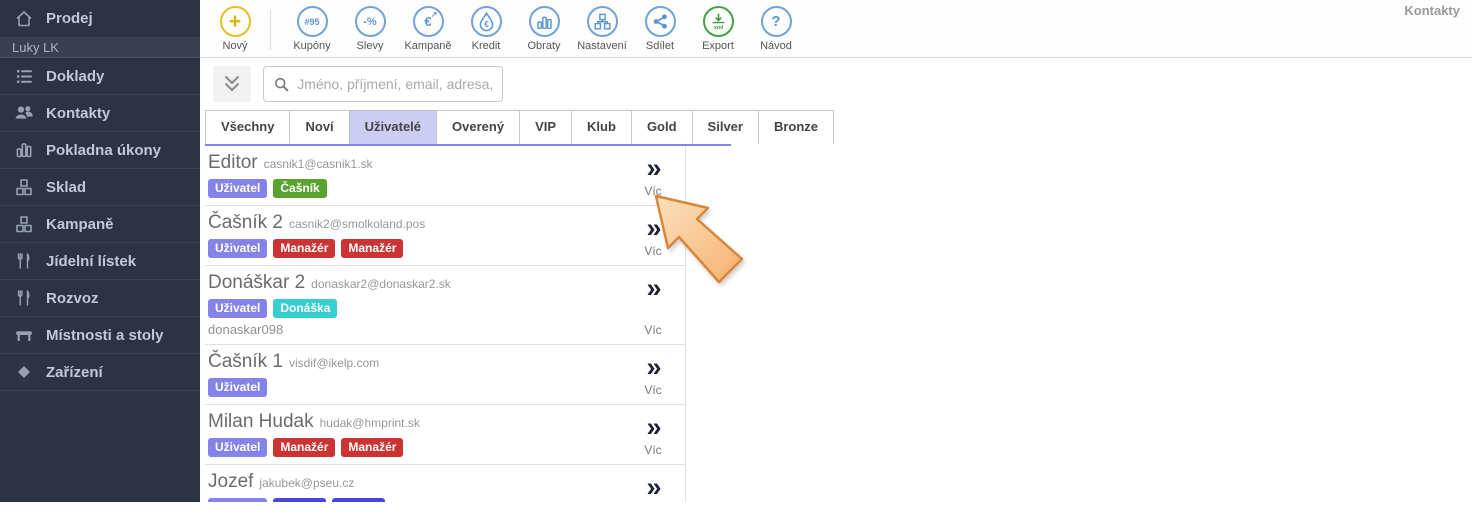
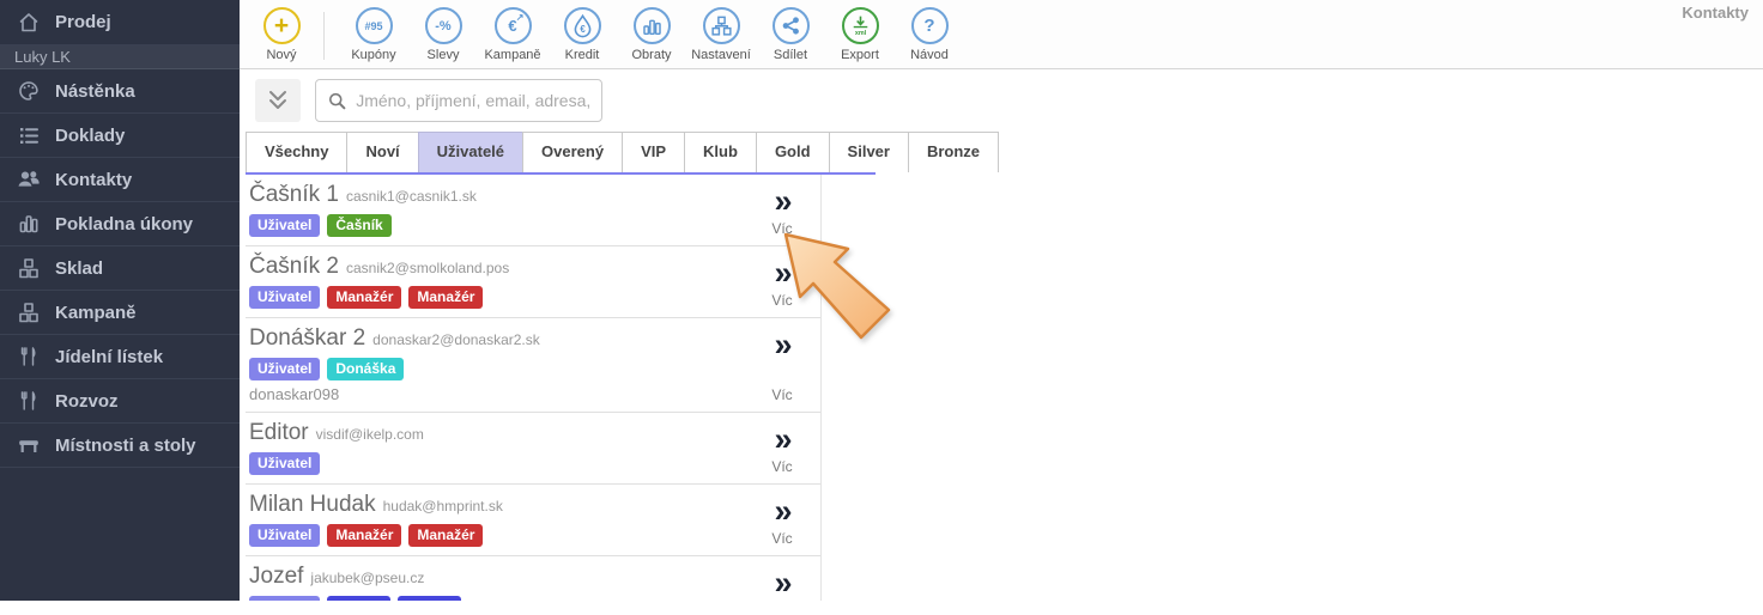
  Prodej
  Luky LK
+ Nástěnka
  Doklady
  Kontakty
  Pokladna úkony
  Sklad
  Kampaně
  Jídelní lístek
  Rozvoz
  Místnosti a stoly
- Zařízení
  +
  Nový
  #95
  Kupóny
  -%
  Slevy
  €
  ↗
  Kampaně
  €
  Kredit
  Obraty
  Nastavení
  Sdílet
  Export
  ?
  Návod
  Kontakty
  Jméno, příjmení, email, adresa,
  Všechny
  Noví
  Uživatelé
  Overený
  VIP
  Klub
  Gold
  Silver
  Bronze
- Editor casnik1@casnik1.sk
+ Čašník 1 casnik1@casnik1.sk
  Uživatel
  Čašník
  »
  Víc
  Čašník 2 casnik2@smolkoland.pos
  Uživatel
  Manažér
  Manažér
  »
  Víc
  Donáškar 2 donaskar2@donaskar2.sk
  Uživatel
  Donáška
  donaskar098
  »
  Víc
- Čašník 1 visdif@ikelp.com
+ Editor visdif@ikelp.com
  Uživatel
  »
  Víc
  Milan Hudak hudak@hmprint.sk
  Uživatel
  Manažér
  Manažér
  »
  Víc
  Jozef jakubek@pseu.cz
  »
